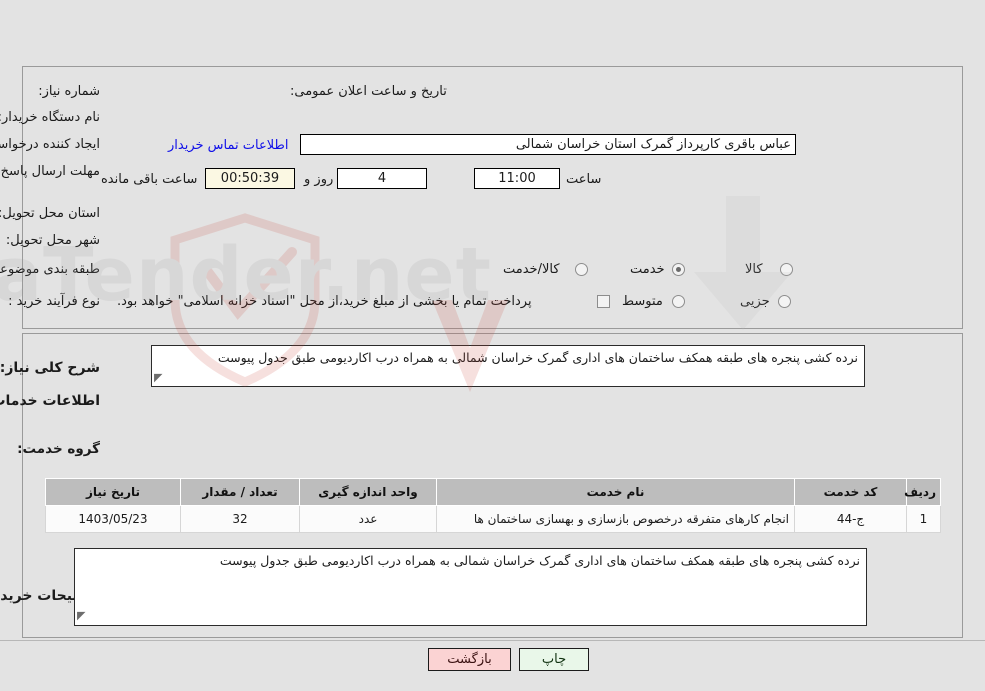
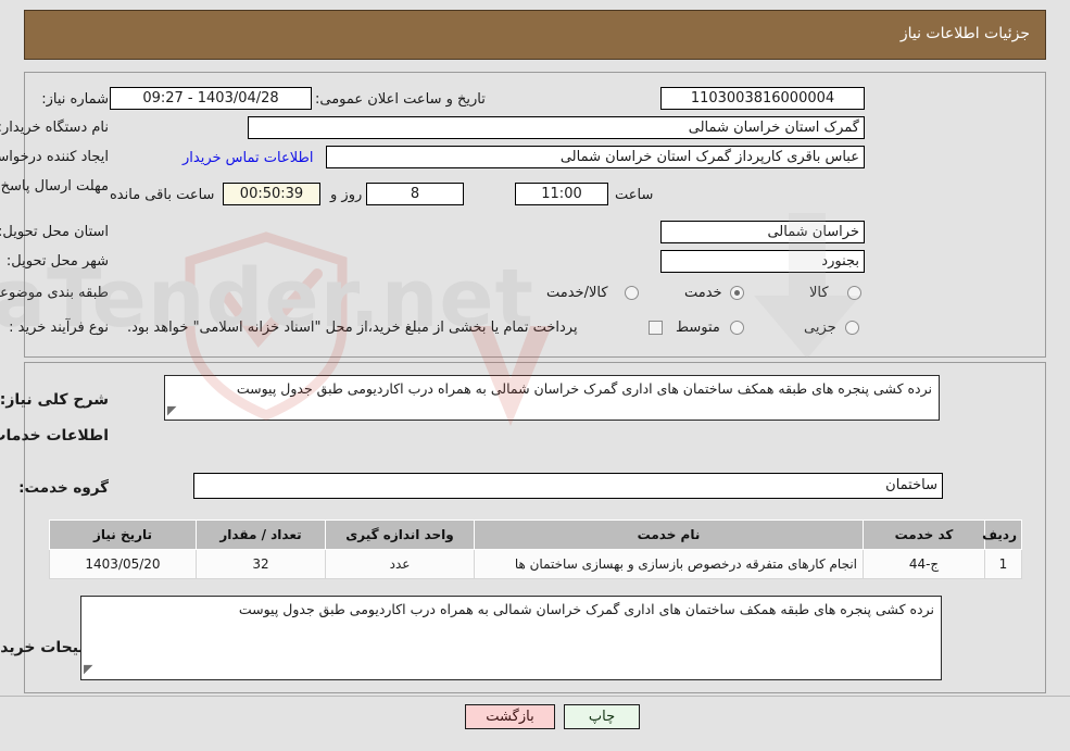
  aTender.net
+ جزئیات اطلاعات نیاز
  شماره نیاز:
+ 1103003816000004
  تاریخ و ساعت اعلان عمومی:
+ 1403/04/28 - 09:27
  نام دستگاه خریدار
+ گمرک استان خراسان شمالی
  ایجاد کننده درخواس
  عباس باقری کارپرداز گمرک استان خراسان شمالی
  اطلاعات تماس خریدار
  ساعت
  11:00
- 4
+ 8
  روز و
  00:50:39
  ساعت باقی مانده
  استان محل تحویل:
+ خراسان شمالی
  شهر محل تحویل:
+ بجنورد
  طبقه بندی موضوع
  کالا
  خدمت
  کالا/خدمت
  نوع فرآیند خرید :
  جزیی
  متوسط
  پرداخت تمام یا بخشی از مبلغ خرید،از محل "اسناد خزانه اسلامی" خواهد بود.
  شرح کلی نیاز:
  نرده کشی پنجره های طبقه همکف ساختمان های اداری گمرک خراسان شمالی به همراه درب اکاردیومی طبق جدول پیوست
  گروه خدمت:
+ ساختمان
  ردیف	کد خدمت	نام خدمت	واحد اندازه گیری	تعداد / مقدار	تاریخ نیاز
- 1	ج-44	انجام کارهای متفرقه درخصوص بازسازی و بهسازی ساختمان ها	عدد	32	1403/05/23
+ 1	ج-44	انجام کارهای متفرقه درخصوص بازسازی و بهسازی ساختمان ها	عدد	32	1403/05/20
  نرده کشی پنجره های طبقه همکف ساختمان های اداری گمرک خراسان شمالی به همراه درب اکاردیومی طبق جدول پیوست
  چاپ
  بازگشت
